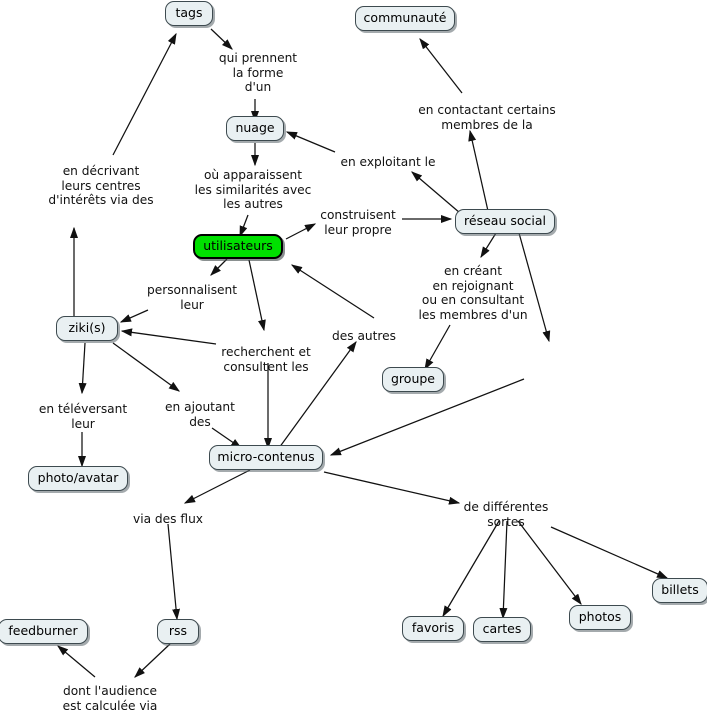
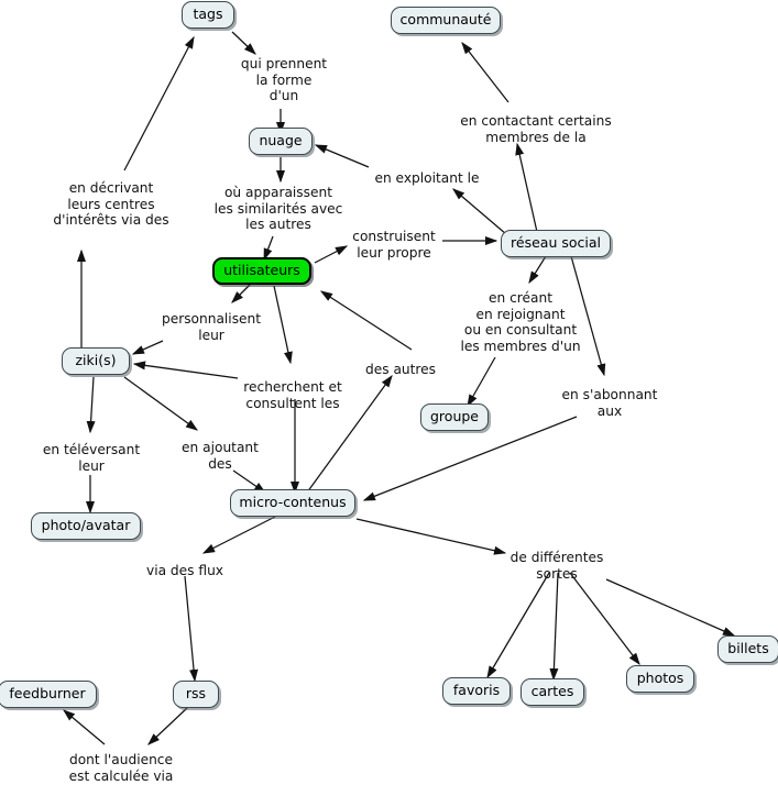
  tags
  communauté
  nuage
  utilisateurs
  réseau social
  ziki(s)
  groupe
  photo/avatar
  micro-contenus
  feedburner
  rss
  favoris
  cartes
  photos
  billets
  qui prennent
  la forme
  d'un
  en décrivant
  leurs centres
  d'intérêts via des
  où apparaissent
  les similarités avec
  les autres
  en contactant certains
  membres de la
  en exploitant le
  construisent
  leur propre
  personnalisent
  leur
  en créant
  en rejoignant
  ou en consultant
  les membres d'un
  des autres
  recherchent et
  consultent les
+ en s'abonnant
+ aux
  en téléversant
  leur
  en ajoutant
  des
  via des flux
  de différentes
  sortes
  dont l'audience
  est calculée via
